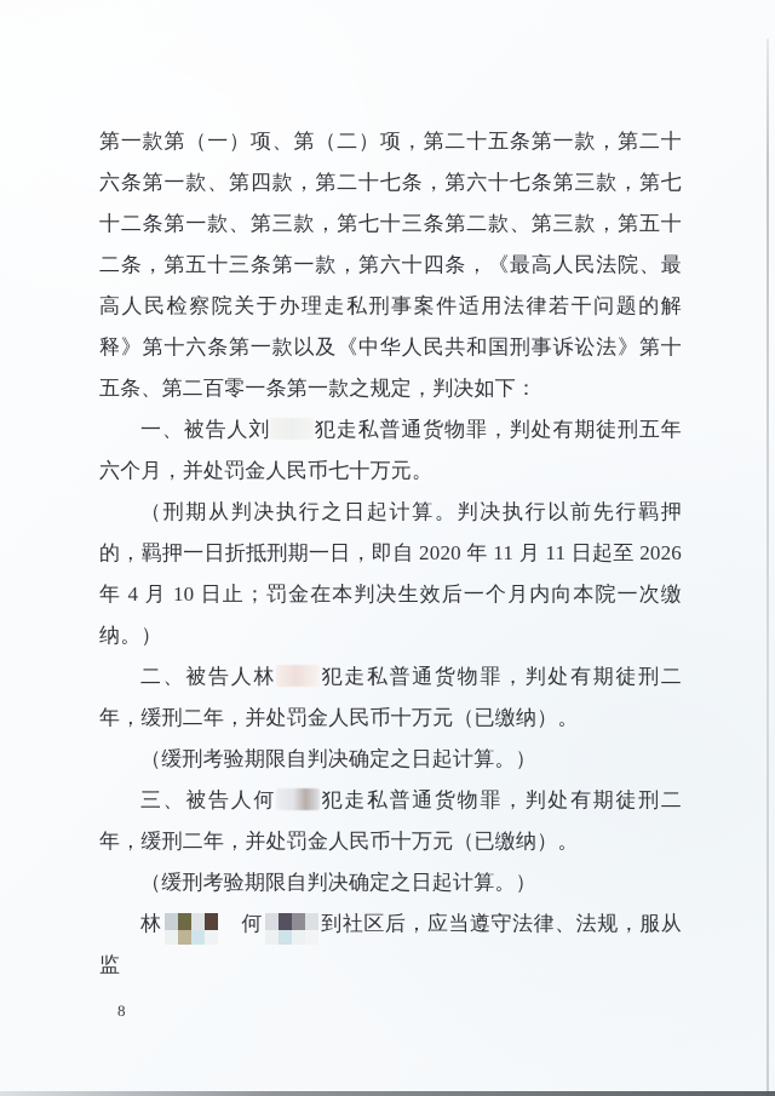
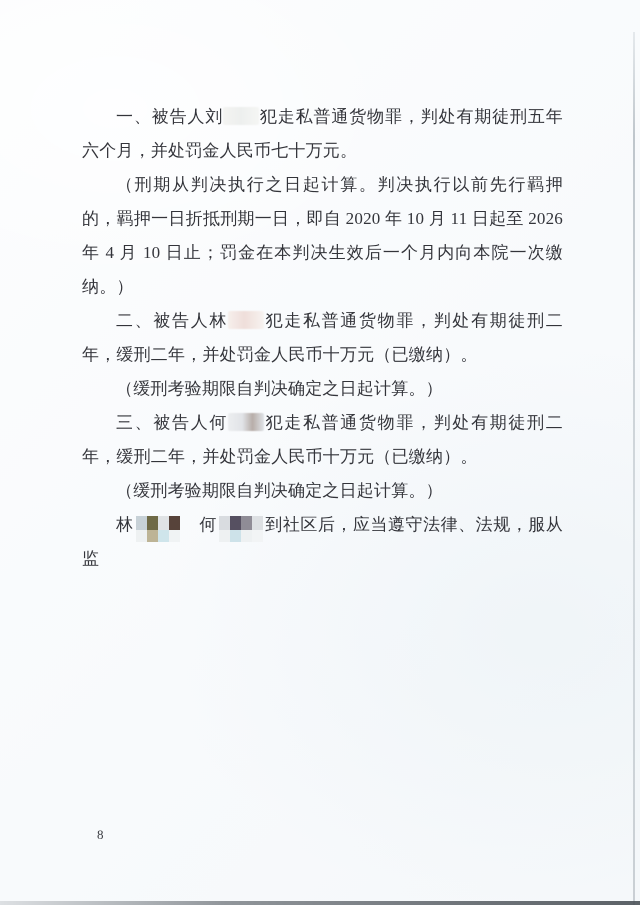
- 第一款第（一）项、第（二）项，第二十五条第一款，第二十六条第一款、第四款，第二十七条，第六十七条第三款，第七十二条第一款、第三款，第七十三条第二款、第三款，第五十二条，第五十三条第一款，第六十四条，《最高人民法院、最高人民检察院关于办理走私刑事案件适用法律若干问题的解释》第十六条第一款以及《中华人民共和国刑事诉讼法》第十五条、第二百零一条第一款之规定，判决如下：
  一、被告人刘 犯走私普通货物罪，判处有期徒刑五年六个月，并处罚金人民币七十万元。
- （刑期从判决执行之日起计算。判决执行以前先行羁押的，羁押一日折抵刑期一日，即自 2020 年 11 月 11 日起至 2026 年 4 月 10 日止；罚金在本判决生效后一个月内向本院一次缴纳。）
+ （刑期从判决执行之日起计算。判决执行以前先行羁押的，羁押一日折抵刑期一日，即自 2020 年 10 月 11 日起至 2026 年 4 月 10 日止；罚金在本判决生效后一个月内向本院一次缴纳。）
  二、被告人林 犯走私普通货物罪，判处有期徒刑二年，缓刑二年，并处罚金人民币十万元（已缴纳）。
  （缓刑考验期限自判决确定之日起计算。）
  三、被告人何 犯走私普通货物罪，判处有期徒刑二年，缓刑二年，并处罚金人民币十万元（已缴纳）。
  （缓刑考验期限自判决确定之日起计算。）
  林 何 到社区后，应当遵守法律、法规，服从监
  8
